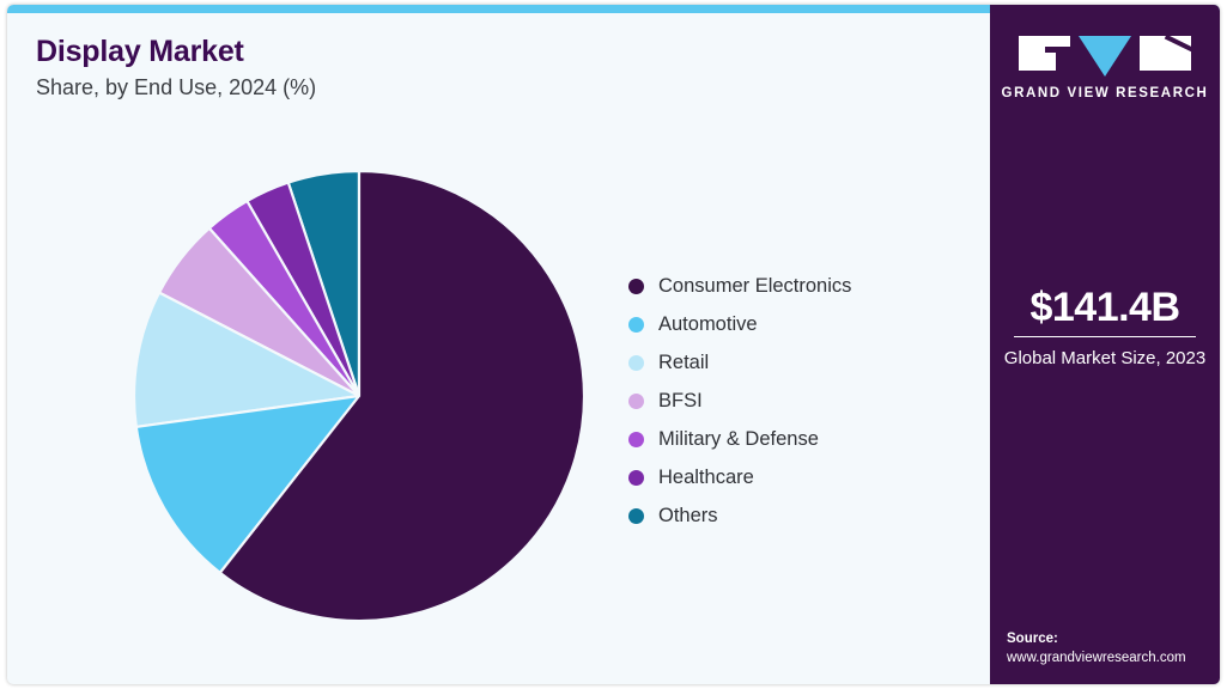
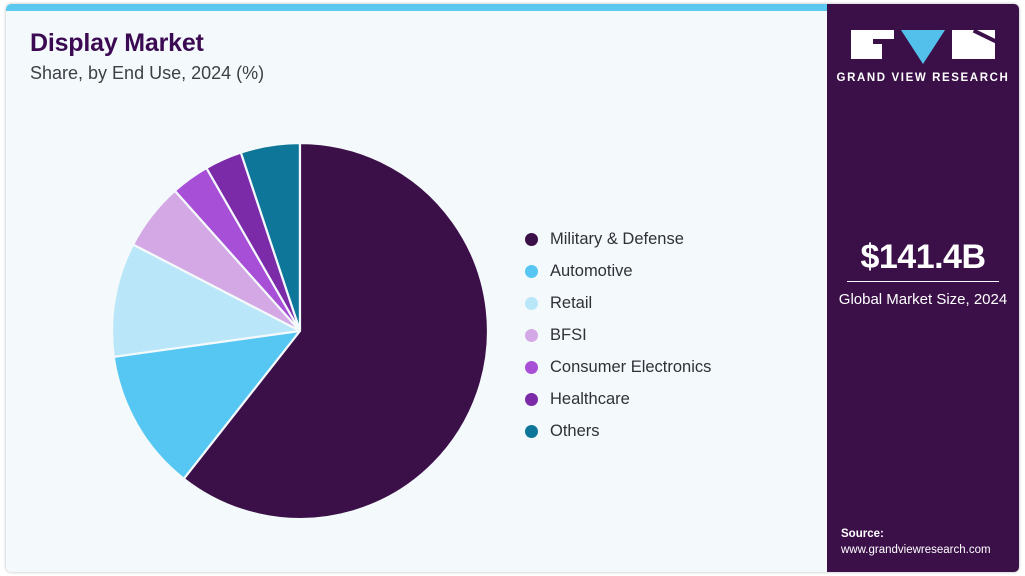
  Display Market
  Share, by End Use, 2024 (%)
- Consumer Electronics
+ Military & Defense
  Automotive
  Retail
  BFSI
- Military & Defense
+ Consumer Electronics
  Healthcare
  Others
  GRAND VIEW RESEARCH
  $141.4B
- Global Market Size, 2023
+ Global Market Size, 2024
  Source:
  www.grandviewresearch.com
